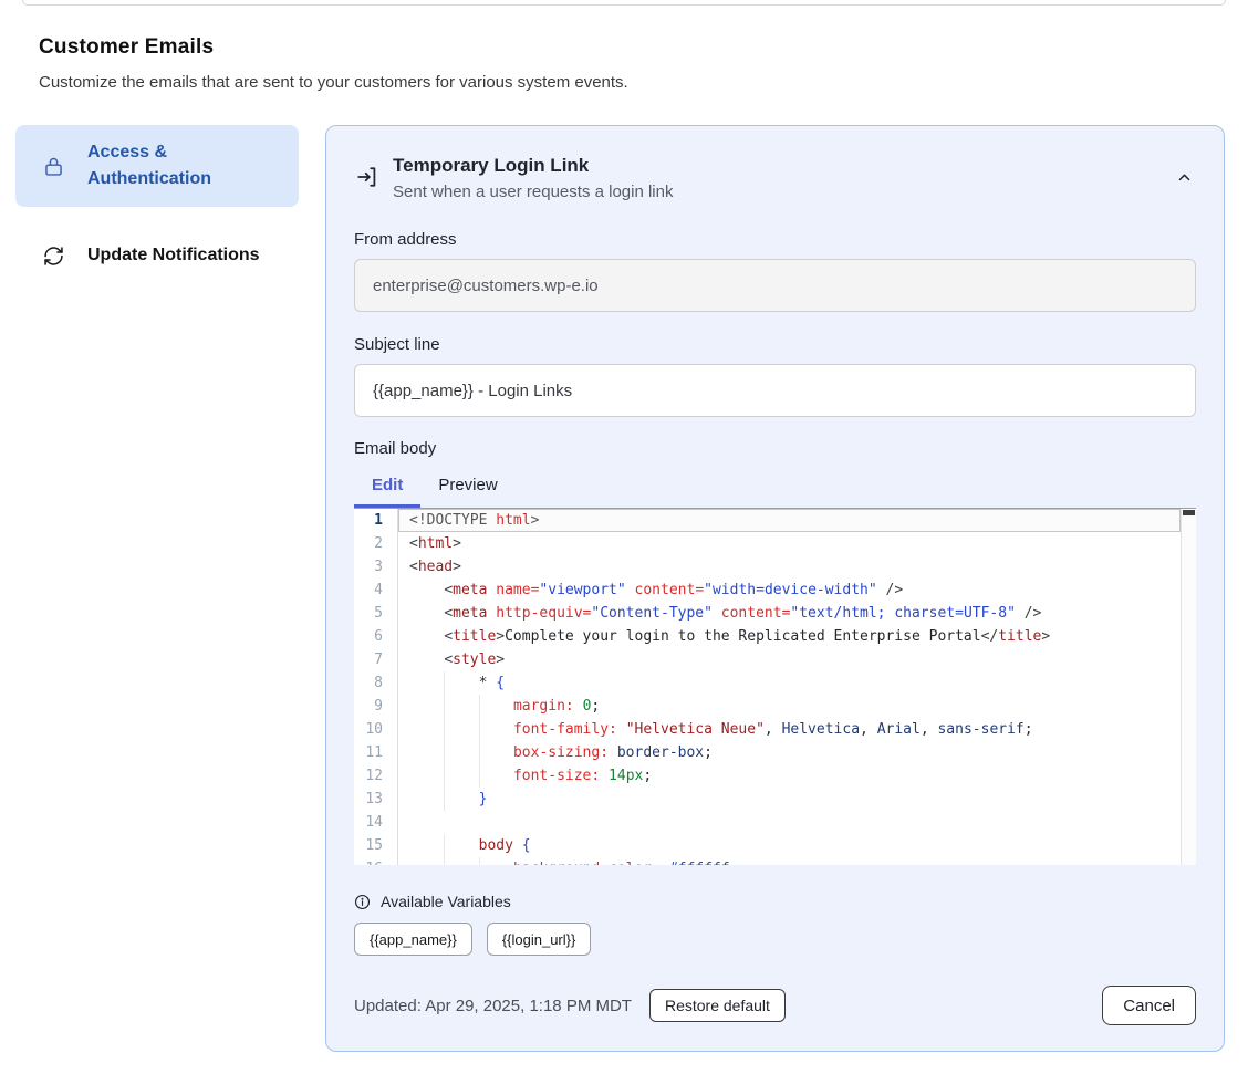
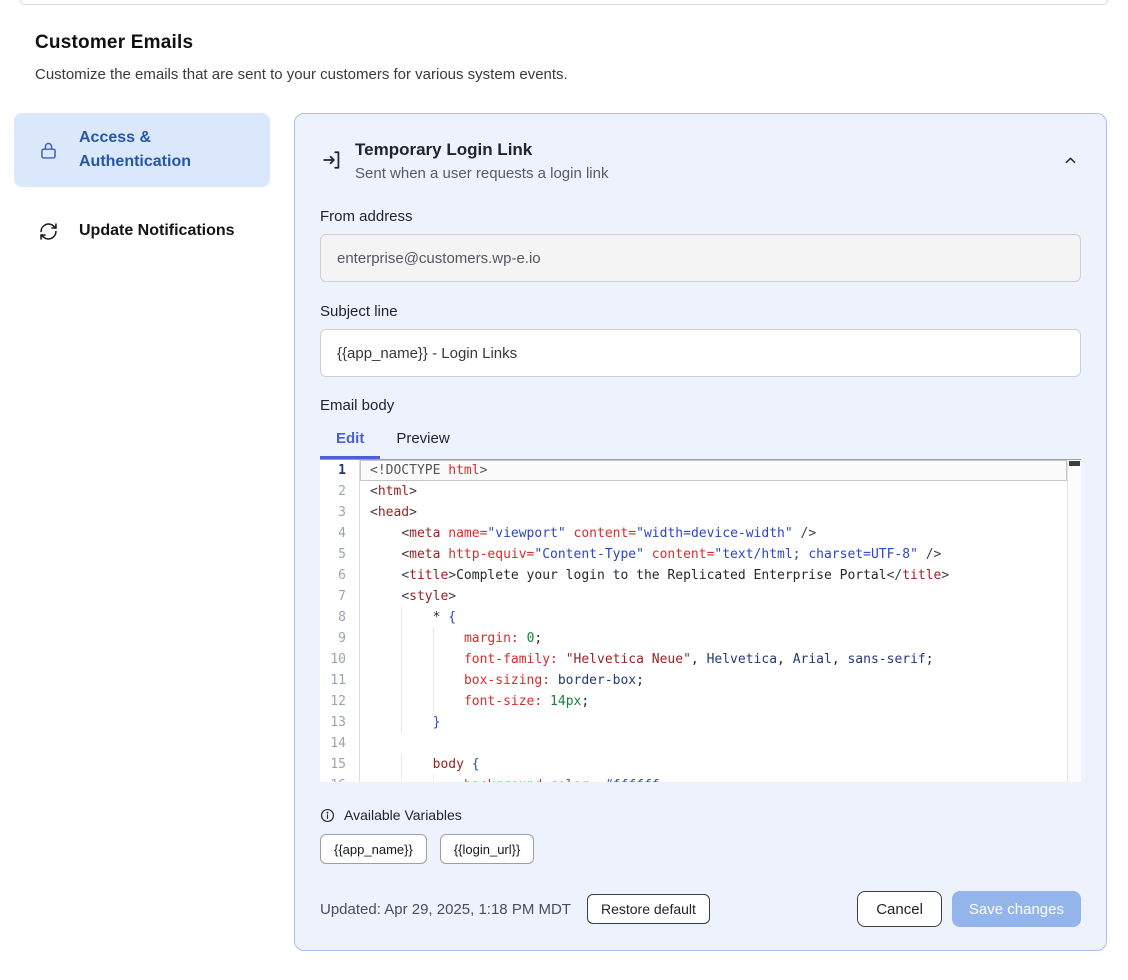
  Customer Emails
  Customize the emails that are sent to your customers for various system events.
  Access & Authentication
  Update Notifications
  Temporary Login Link
  Sent when a user requests a login link
  From address
  enterprise@customers.wp-e.io
  Subject line
  {{app_name}} - Login Links
  Email body
  Edit
  Preview
  1
  <!DOCTYPE html>
  2
  <html>
  3
  <head>
  4
  <meta name="viewport" content="width=device-width" />
  5
  <meta http-equiv="Content-Type" content="text/html; charset=UTF-8" />
  6
  <title>Complete your login to the Replicated Enterprise Portal</title>
  7
  <style>
  8
  * {
  9
  margin: 0;
  10
  font-family: "Helvetica Neue", Helvetica, Arial, sans-serif;
  11
  box-sizing: border-box;
  12
  font-size: 14px;
  13
  }
  14
  15
  body {
  Available Variables
  {{app_name}}
  {{login_url}}
  Updated: Apr 29, 2025, 1:18 PM MDT
  Restore default
  Cancel
+ Save changes
